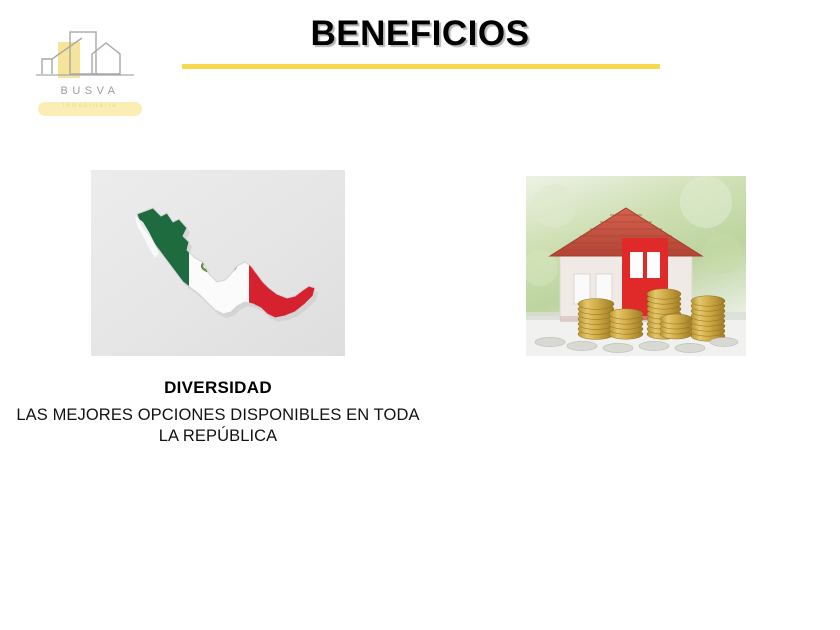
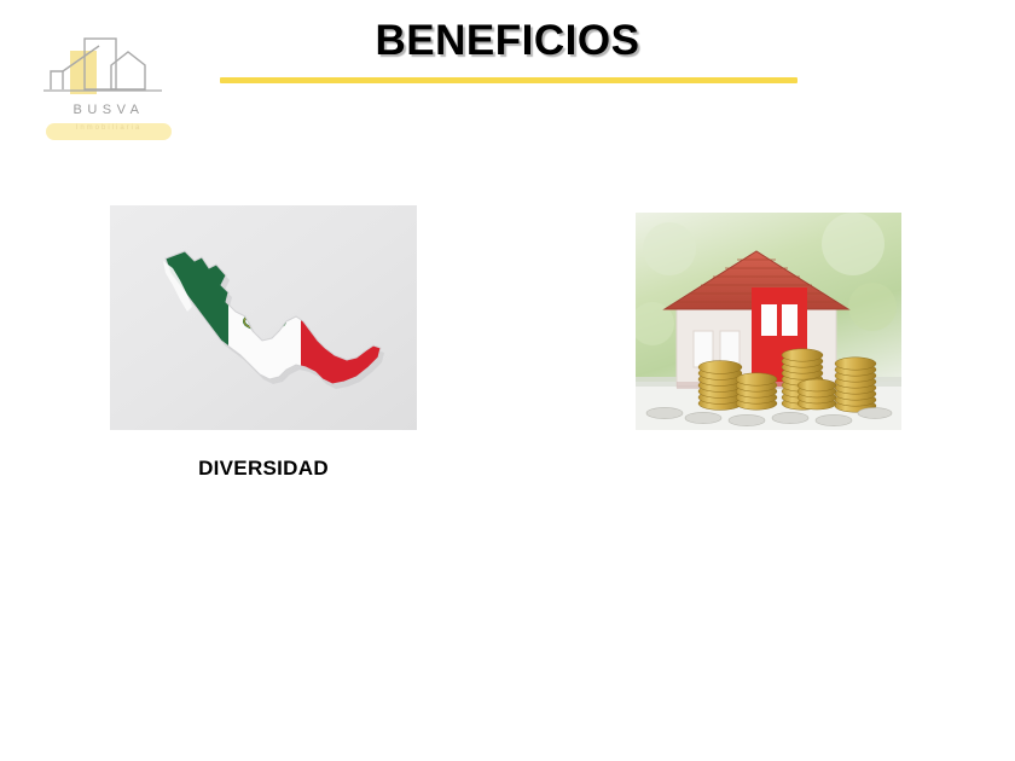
  BUSVA
  BENEFICIOS
  DIVERSIDAD
- LAS MEJORES OPCIONES DISPONIBLES EN TODA LA REPÚBLICA
